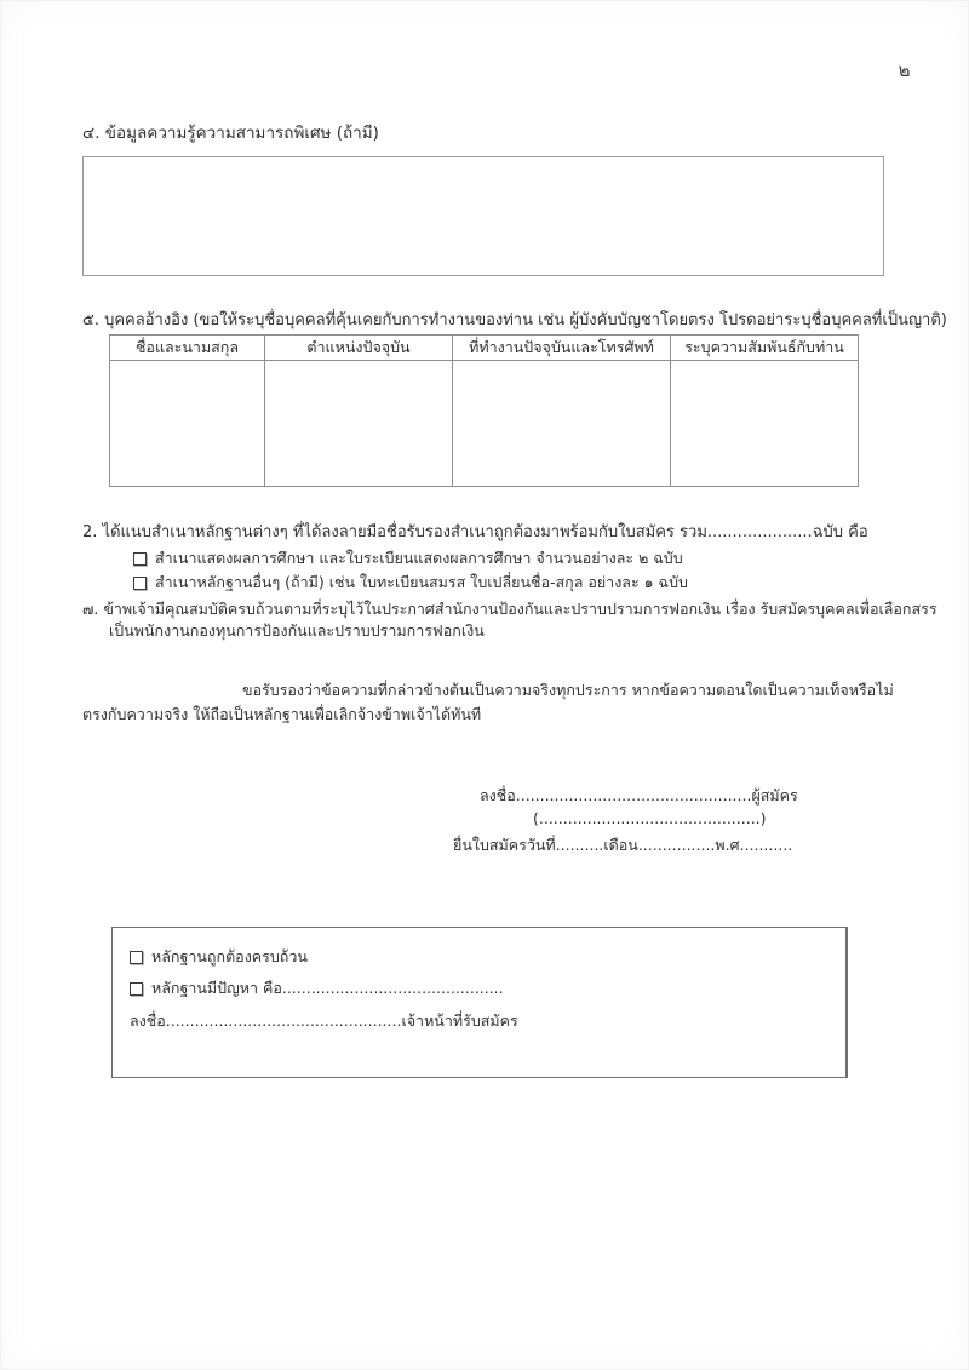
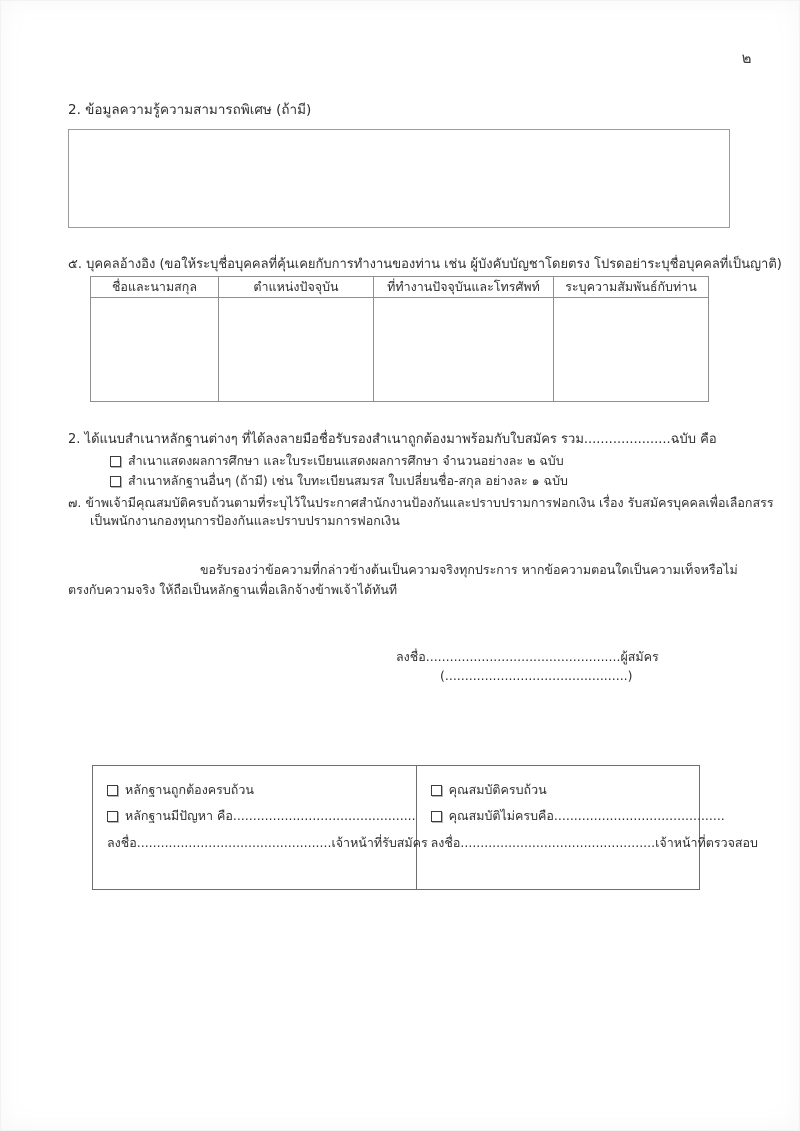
  ๒
- ๔. ข้อมูลความรู้ความสามารถพิเศษ (ถ้ามี)
+ 2. ข้อมูลความรู้ความสามารถพิเศษ (ถ้ามี)
  ๕. บุคคลอ้างอิง (ขอให้ระบุชื่อบุคคลที่คุ้นเคยกับการทำงานของท่าน เช่น ผู้บังคับบัญชาโดยตรง โปรดอย่าระบุชื่อบุคคลที่เป็นญาติ)
  ชื่อและนามสกุล	ตำแหน่งปัจจุบัน	ที่ทำงานปัจจุบันและโทรศัพท์	ระบุความสัมพันธ์กับท่าน
  2. ได้แนบสำเนาหลักฐานต่างๆ ที่ได้ลงลายมือชื่อรับรองสำเนาถูกต้องมาพร้อมกับใบสมัคร รวม.....................ฉบับ คือ
  สำเนาแสดงผลการศึกษา และใบระเบียนแสดงผลการศึกษา จำนวนอย่างละ ๒ ฉบับ
  สำเนาหลักฐานอื่นๆ (ถ้ามี) เช่น ใบทะเบียนสมรส ใบเปลี่ยนชื่อ-สกุล อย่างละ ๑ ฉบับ
  ๗. ข้าพเจ้ามีคุณสมบัติครบถ้วนตามที่ระบุไว้ในประกาศสำนักงานป้องกันและปราบปรามการฟอกเงิน เรื่อง รับสมัครบุคคลเพื่อเลือกสรร
  เป็นพนักงานกองทุนการป้องกันและปราบปรามการฟอกเงิน
  ขอรับรองว่าข้อความที่กล่าวข้างต้นเป็นความจริงทุกประการ หากข้อความตอนใดเป็นความเท็จหรือไม่
  ตรงกับความจริง ให้ถือเป็นหลักฐานเพื่อเลิกจ้างข้าพเจ้าได้ทันที
  ลงชื่อ.................................................ผู้สมัคร
  (..............................................)
- ยื่นใบสมัครวันที่..........เดือน................พ.ศ...........
  หลักฐานถูกต้องครบถ้วน
  หลักฐานมีปัญหา คือ..............................................
  ลงชื่อ.................................................เจ้าหน้าที่รับสมัคร
+ คุณสมบัติครบถ้วน
+ คุณสมบัติไม่ครบคือ...........................................
+ ลงชื่อ.................................................เจ้าหน้าที่ตรวจสอบ
